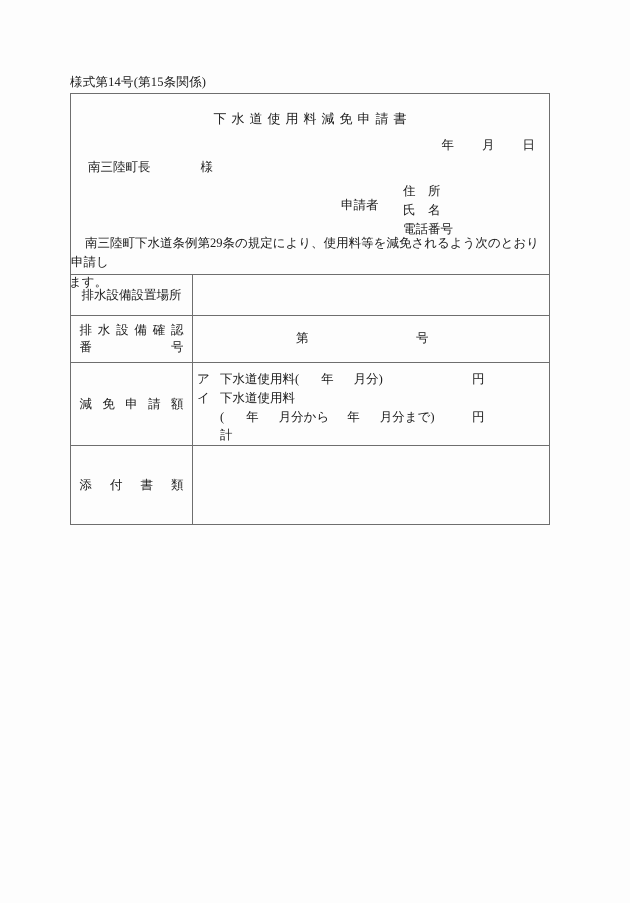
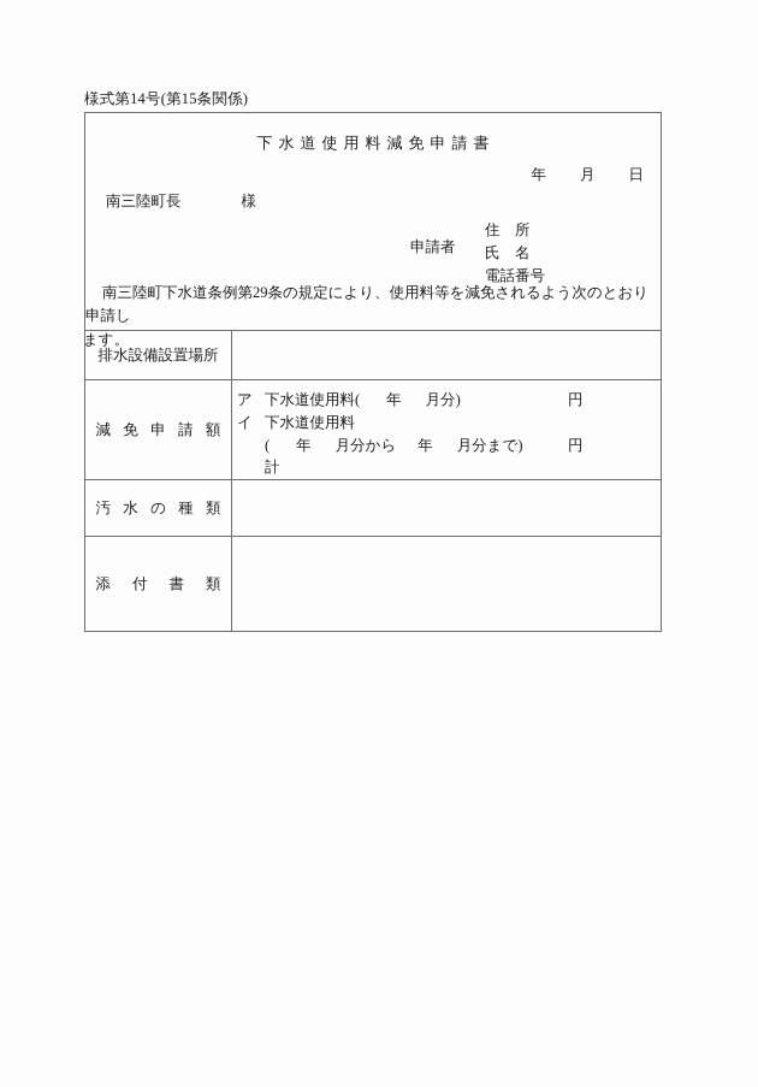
  様式第14号(第15条関係)
  下水道使用料減免申請書 年 月 日 南三陸町長 様 申請者 住 所 氏 名 電話番号 南三陸町下水道条例第29条の規定により、使用料等を減免されるよう次のとおり申請し ます。
  排水設備設置場所
- 排水設備確認 番 号	第 号
  減免申請額	ア 下水道使用料( 年 月分) 円 イ 下水道使用料 ( 年 月分から 年 月分まで) 円 計
+ 汚水の種類
  添付書類
